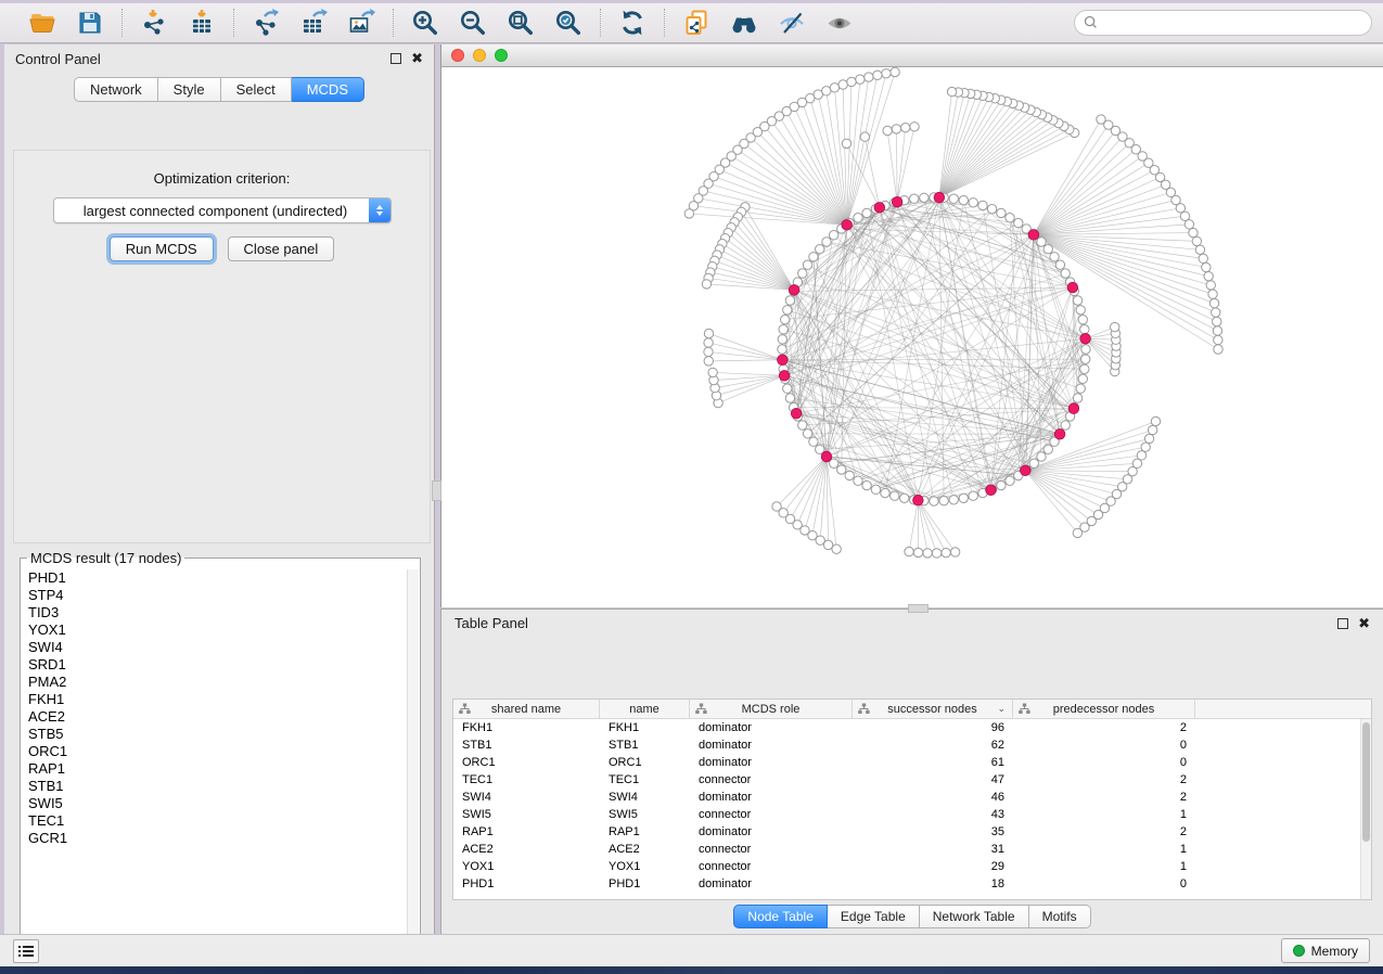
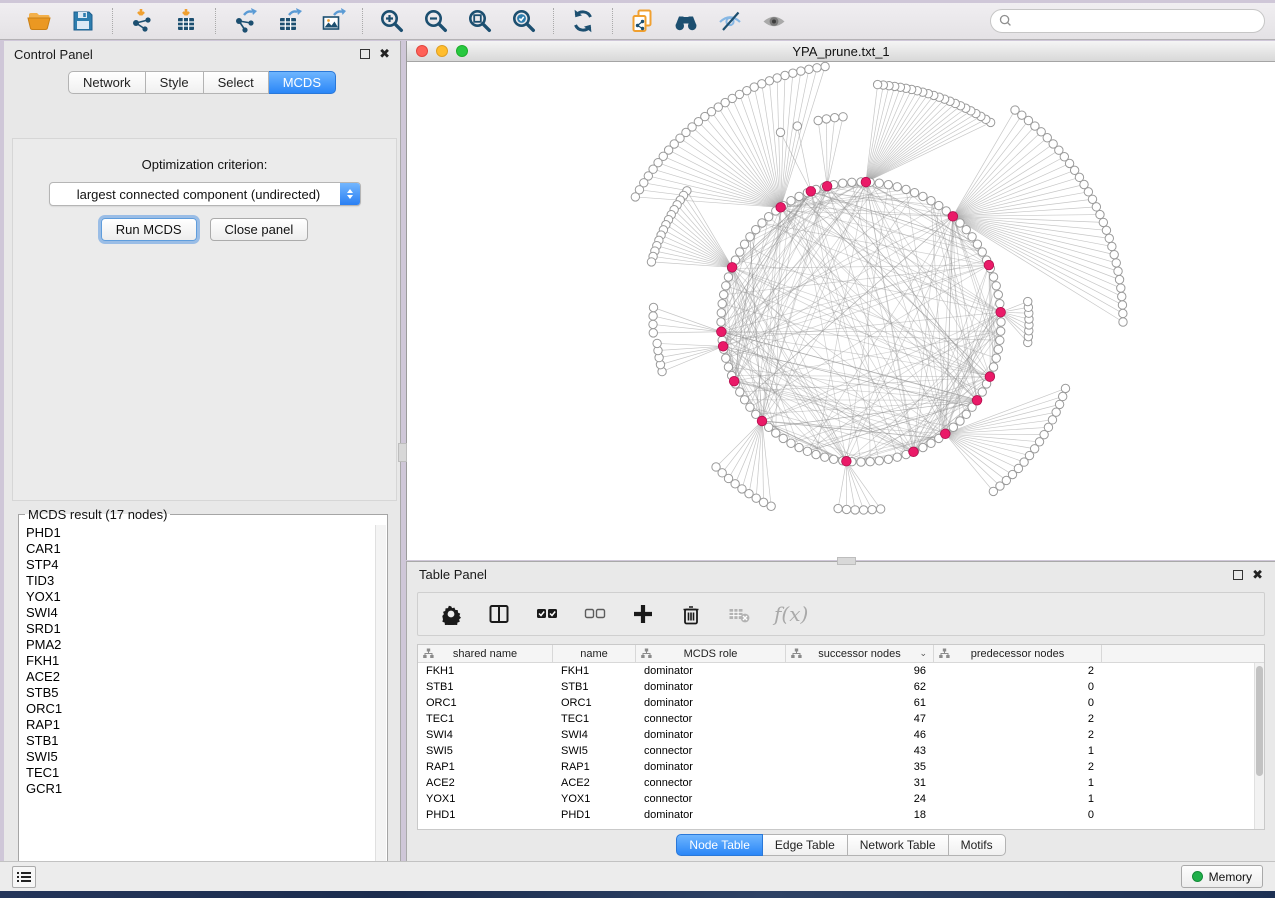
  Control Panel
  ✖
  Network
  Style
  Select
  MCDS
  Optimization criterion:
  largest connected component (undirected)
  Run MCDS
  Close panel
  MCDS result (17 nodes)
  PHD1
+ CAR1
  STP4
  TID3
  YOX1
  SWI4
  SRD1
  PMA2
  FKH1
  ACE2
  STB5
  ORC1
  RAP1
  STB1
  SWI5
  TEC1
  GCR1
+ YPA_prune.txt_1
  Table Panel
  ✖
+ f(x)
  shared name
  name
  MCDS role
  successor nodes
  ⌄
  predecessor nodes
  FKH1
  FKH1
  dominator
  96
  2
  STB1
  STB1
  dominator
  62
  0
  ORC1
  ORC1
  dominator
  61
  0
  TEC1
  TEC1
  connector
  47
  2
  SWI4
  SWI4
  dominator
  46
  2
  SWI5
  SWI5
  connector
  43
  1
  RAP1
  RAP1
  dominator
  35
  2
  ACE2
  ACE2
  connector
  31
  1
  YOX1
  YOX1
  connector
- 29
+ 24
  1
  PHD1
  PHD1
  dominator
  18
  0
  Node Table
  Edge Table
  Network Table
  Motifs
  Memory
